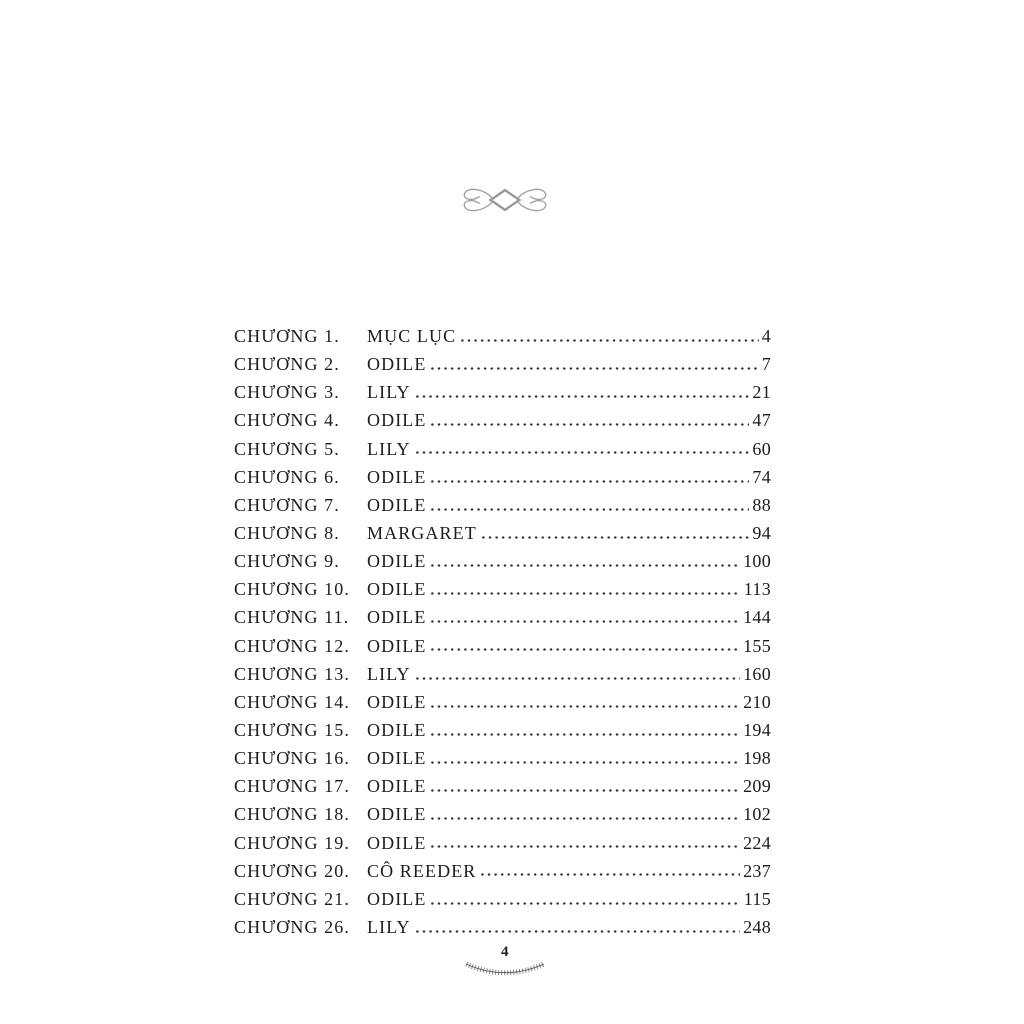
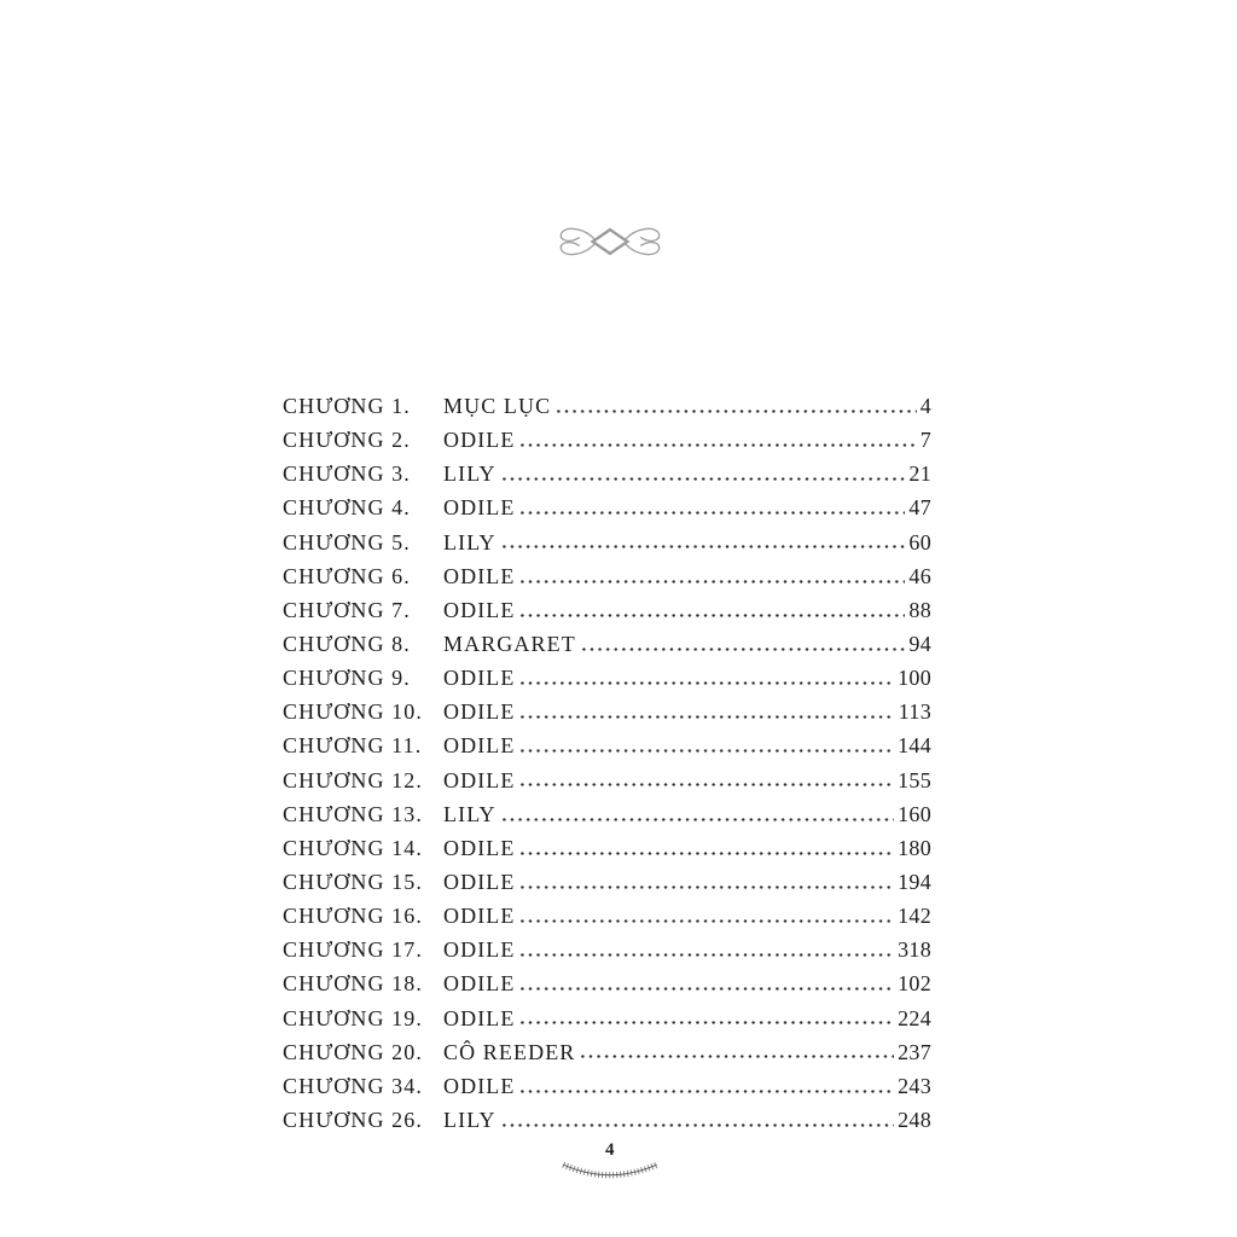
  CHƯƠNG 1.
  MỤC LỤC
  4
  CHƯƠNG 2.
  ODILE
  7
  CHƯƠNG 3.
  LILY
  21
  CHƯƠNG 4.
  ODILE
  47
  CHƯƠNG 5.
  LILY
  60
  CHƯƠNG 6.
  ODILE
- 74
+ 46
  CHƯƠNG 7.
  ODILE
  88
  CHƯƠNG 8.
  MARGARET
  94
  CHƯƠNG 9.
  ODILE
  100
  CHƯƠNG 10.
  ODILE
  113
  CHƯƠNG 11.
  ODILE
  144
  CHƯƠNG 12.
  ODILE
  155
  CHƯƠNG 13.
  LILY
  160
  CHƯƠNG 14.
  ODILE
- 210
+ 180
  CHƯƠNG 15.
  ODILE
  194
  CHƯƠNG 16.
  ODILE
- 198
+ 142
  CHƯƠNG 17.
  ODILE
- 209
+ 318
  CHƯƠNG 18.
  ODILE
  102
  CHƯƠNG 19.
  ODILE
  224
  CHƯƠNG 20.
  CÔ REEDER
  237
- CHƯƠNG 21.
+ CHƯƠNG 34.
  ODILE
- 115
+ 243
  CHƯƠNG 26.
  LILY
  248
  4
